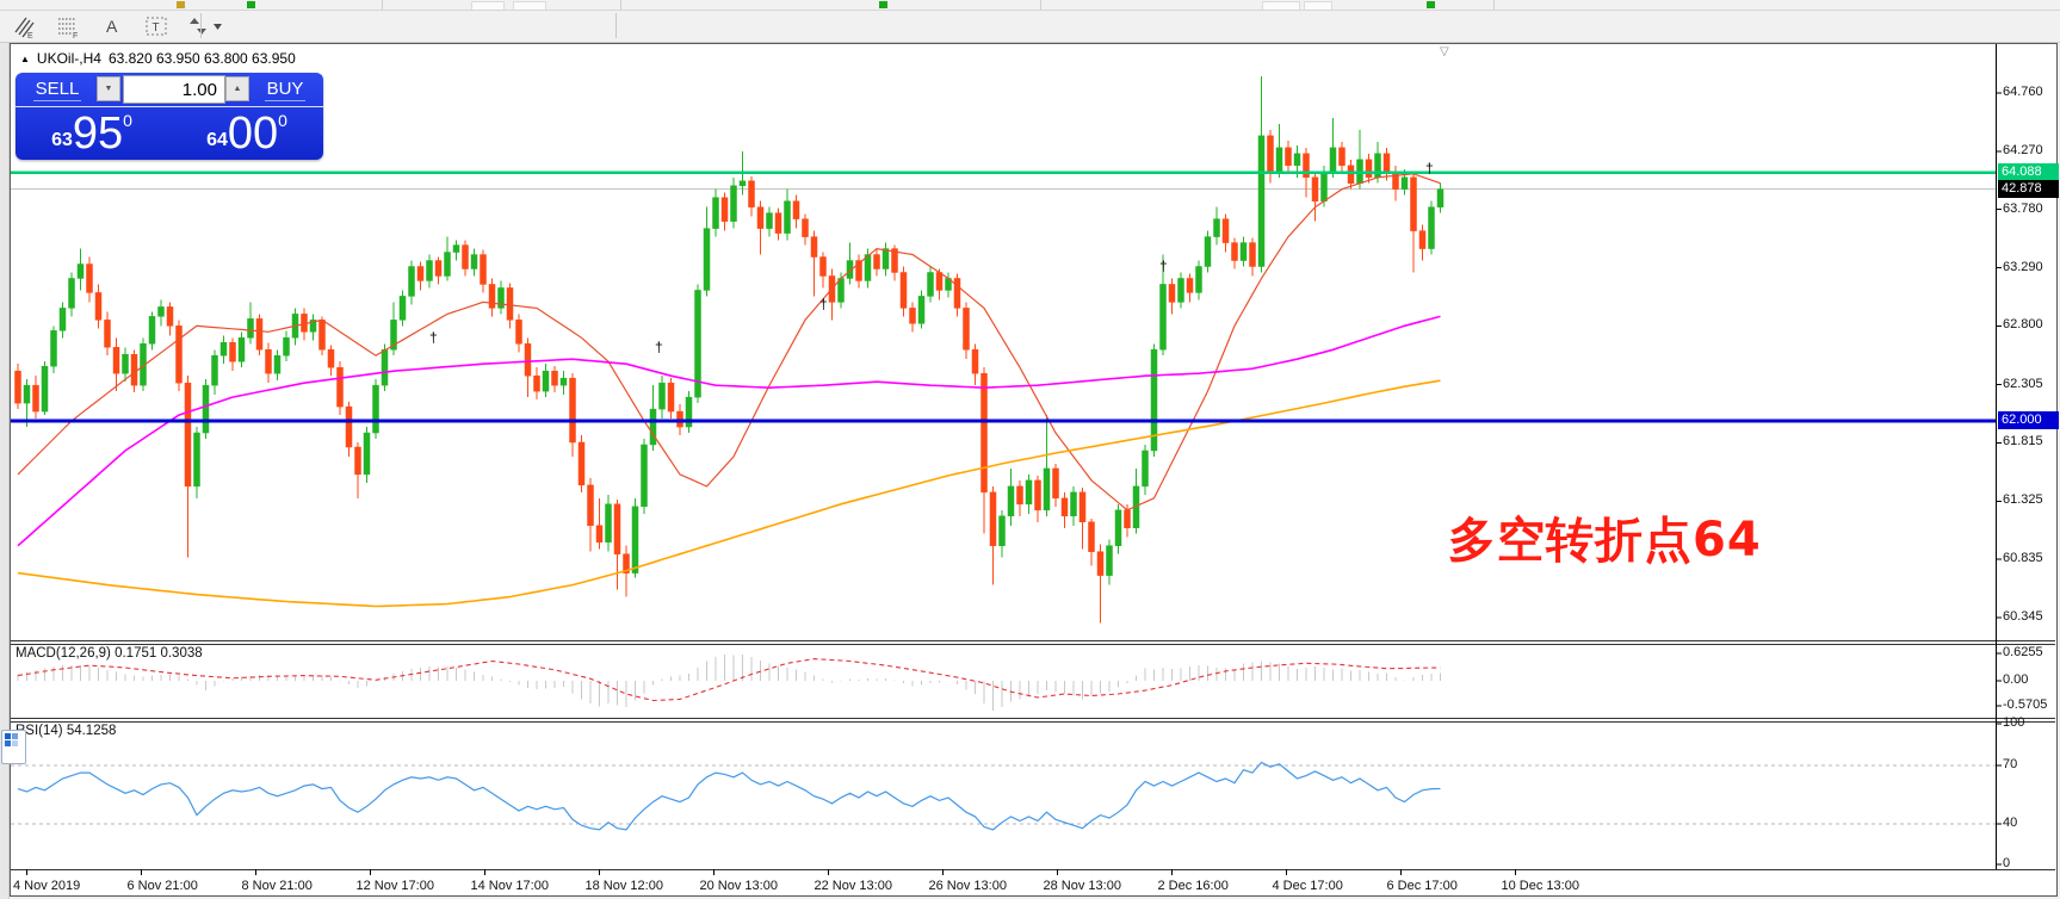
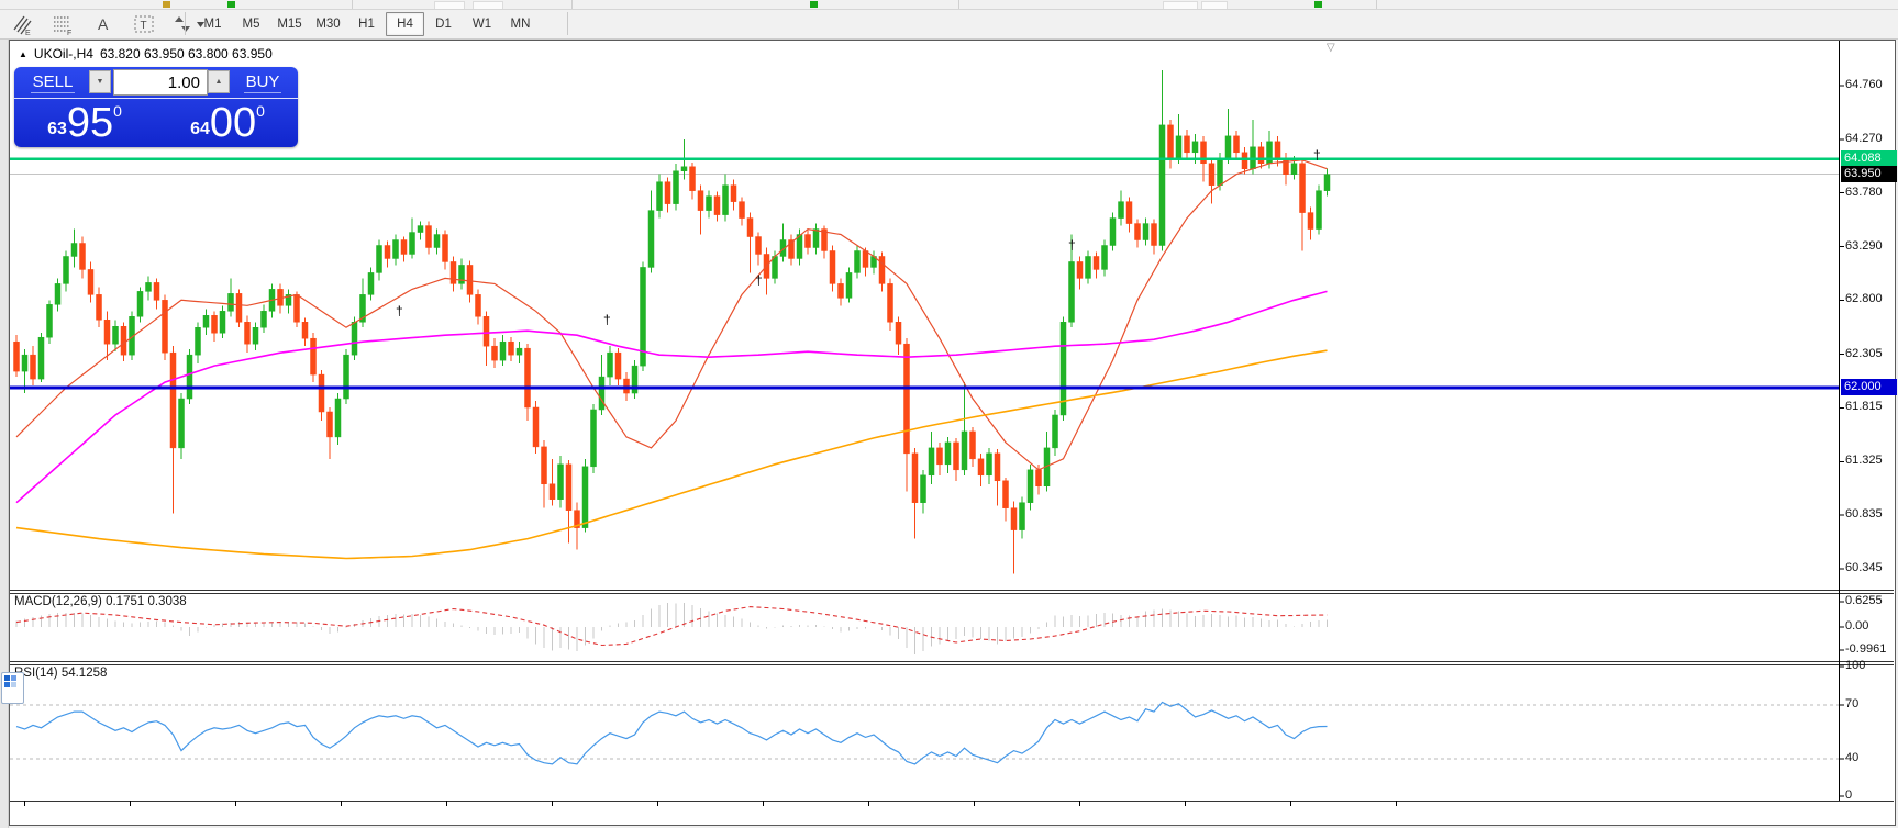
  A
  T
+ M1
+ M5
+ M15
+ M30
+ H1
+ H4
+ D1
+ W1
+ MN
  †
  †
  †
  †
  †
  ▲
  UKOil-,H4
  63.820 63.950 63.800 63.950
  ▽
  SELL
  1.00
  BUY
  63
  95
  0
  64
  00
  0
- 多空转折点64
  MACD(12,26,9) 0.1751 0.3038
  SI(14) 54.1258
  64.760
  64.270
  63.780
  63.290
  62.800
  62.305
  61.815
  61.325
  60.835
  60.345
  64.088
- 42.878
+ 63.950
  62.000
  0.6255
  0.00
- -0.5705
+ -0.9961
  100
  70
  40
  0
- 4 Nov 2019
- 6 Nov 21:00
- 8 Nov 21:00
- 12 Nov 17:00
- 14 Nov 17:00
- 18 Nov 12:00
- 20 Nov 13:00
- 22 Nov 13:00
- 26 Nov 13:00
- 28 Nov 13:00
- 2 Dec 16:00
- 4 Dec 17:00
- 6 Dec 17:00
- 10 Dec 13:00
